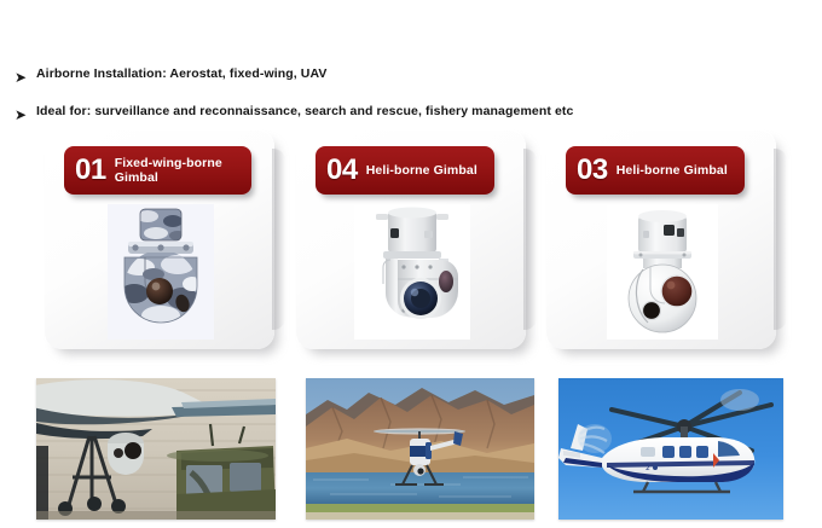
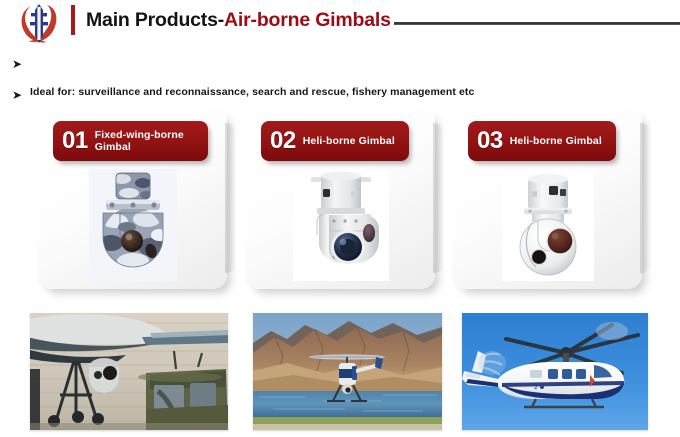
+ Main Products-Air-borne Gimbals
  ➤
- Airborne Installation: Aerostat, fixed-wing, UAV
  ➤
  Ideal for: surveillance and reconnaissance, search and rescue, fishery management etc
  01
  Fixed-wing-borne Gimbal
- 04
+ 02
  Heli-borne Gimbal
  03
  Heli-borne Gimbal
